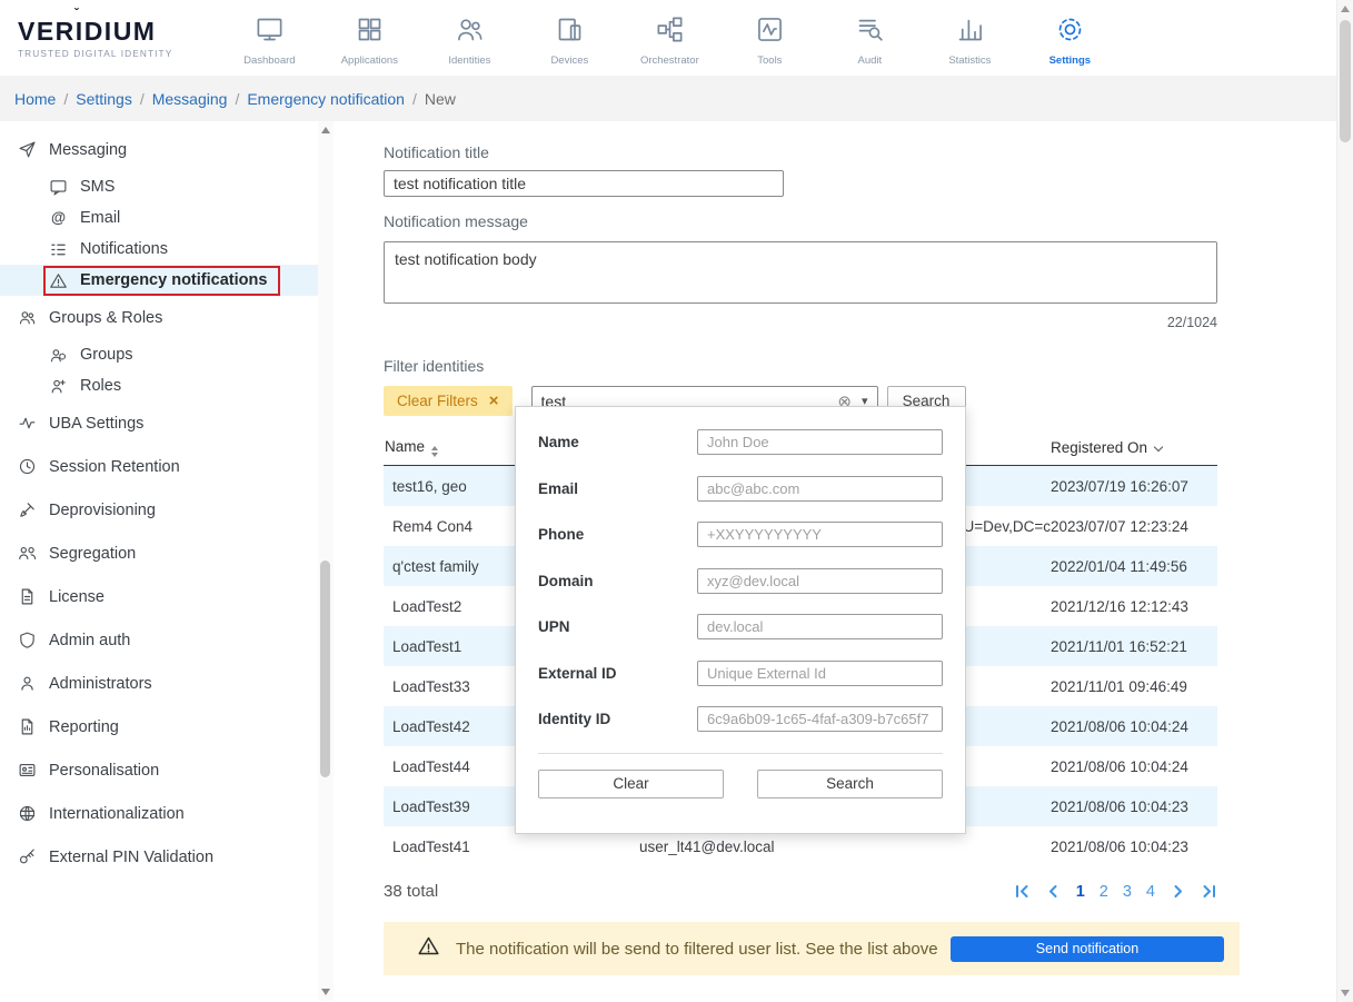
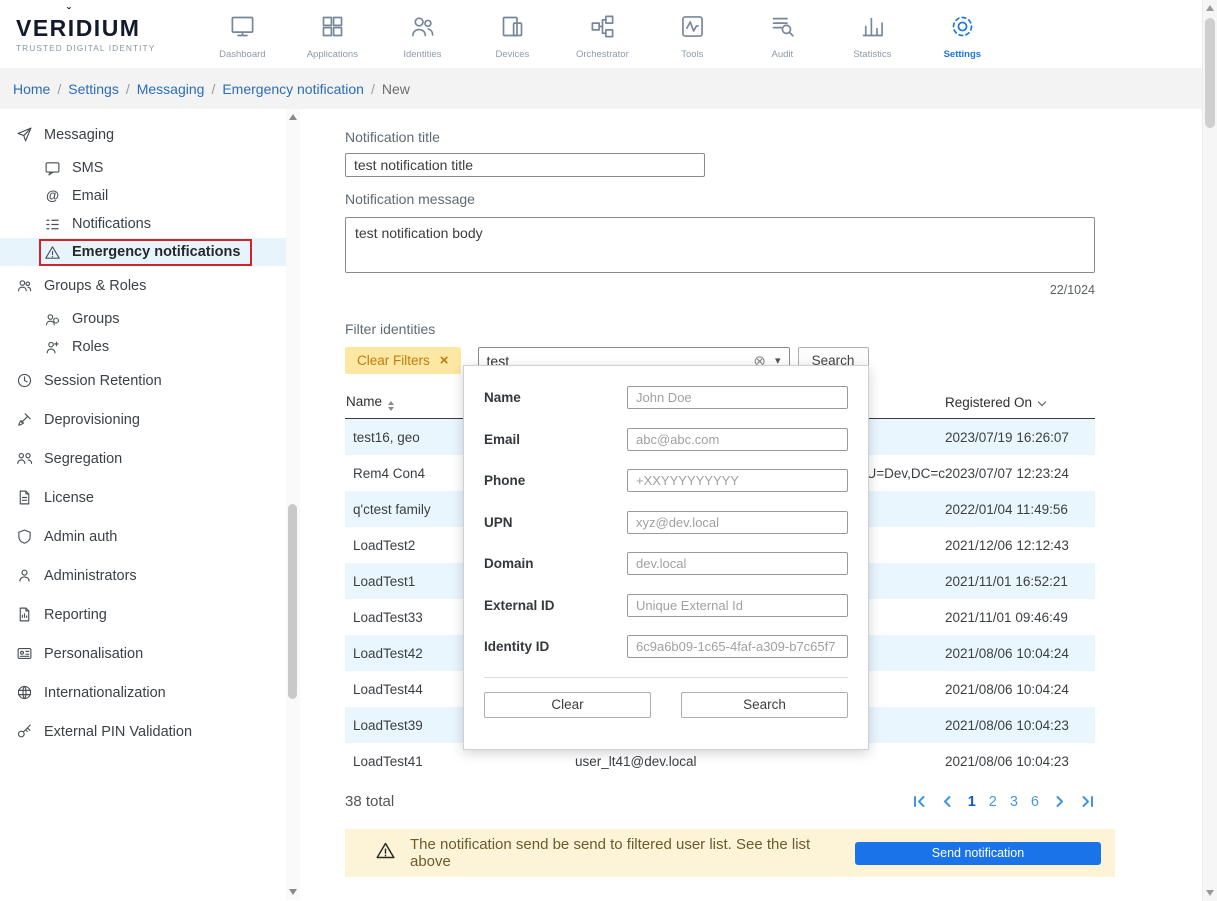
  VERIDIUM
  TRUSTED DIGITAL IDENTITY
  Dashboard
  Applications
  Identities
  Devices
  Orchestrator
  Tools
  Audit
  Statistics
  Settings
  Home
  /
  Settings
  /
  Messaging
  /
  Emergency notification
  /
  New
  Messaging
  SMS
  @
  Email
  Notifications
  Emergency notifications
  Groups & Roles
  Groups
  Roles
- UBA Settings
  Session Retention
  Deprovisioning
  Segregation
  License
  Admin auth
  Administrators
  Reporting
  Personalisation
  Internationalization
  External PIN Validation
  Notification title
  test notification title
  Notification message
  test notification body
  22/1024
  Filter identities
  Clear Filters
  ×
  test
  ⊗
  ▾
  Search
  Name
  Registered On
  test16, geo
  2023/07/19 16:26:07
  Rem4 Con4
  U=Dev,DC=c
  2023/07/07 12:23:24
  q'ctest family
  2022/01/04 11:49:56
  LoadTest2
- 2021/12/16 12:12:43
+ 2021/12/06 12:12:43
  LoadTest1
  2021/11/01 16:52:21
  LoadTest33
  2021/11/01 09:46:49
  LoadTest42
  2021/08/06 10:04:24
  LoadTest44
  2021/08/06 10:04:24
  LoadTest39
  2021/08/06 10:04:23
  LoadTest41
  user_lt41@dev.local
  2021/08/06 10:04:23
  38 total
  1
  2
  3
- 4
+ 6
- The notification will be send to filtered user list. See the list above
+ The notification send be send to filtered user list. See the list above
  Send notification
  Name
  John Doe
  Email
  abc@abc.com
  Phone
  +XXYYYYYYYYY
- Domain
+ UPN
  xyz@dev.local
- UPN
+ Domain
  dev.local
  External ID
  Unique External Id
  Identity ID
  6c9a6b09-1c65-4faf-a309-b7c65f7
  Clear
  Search
